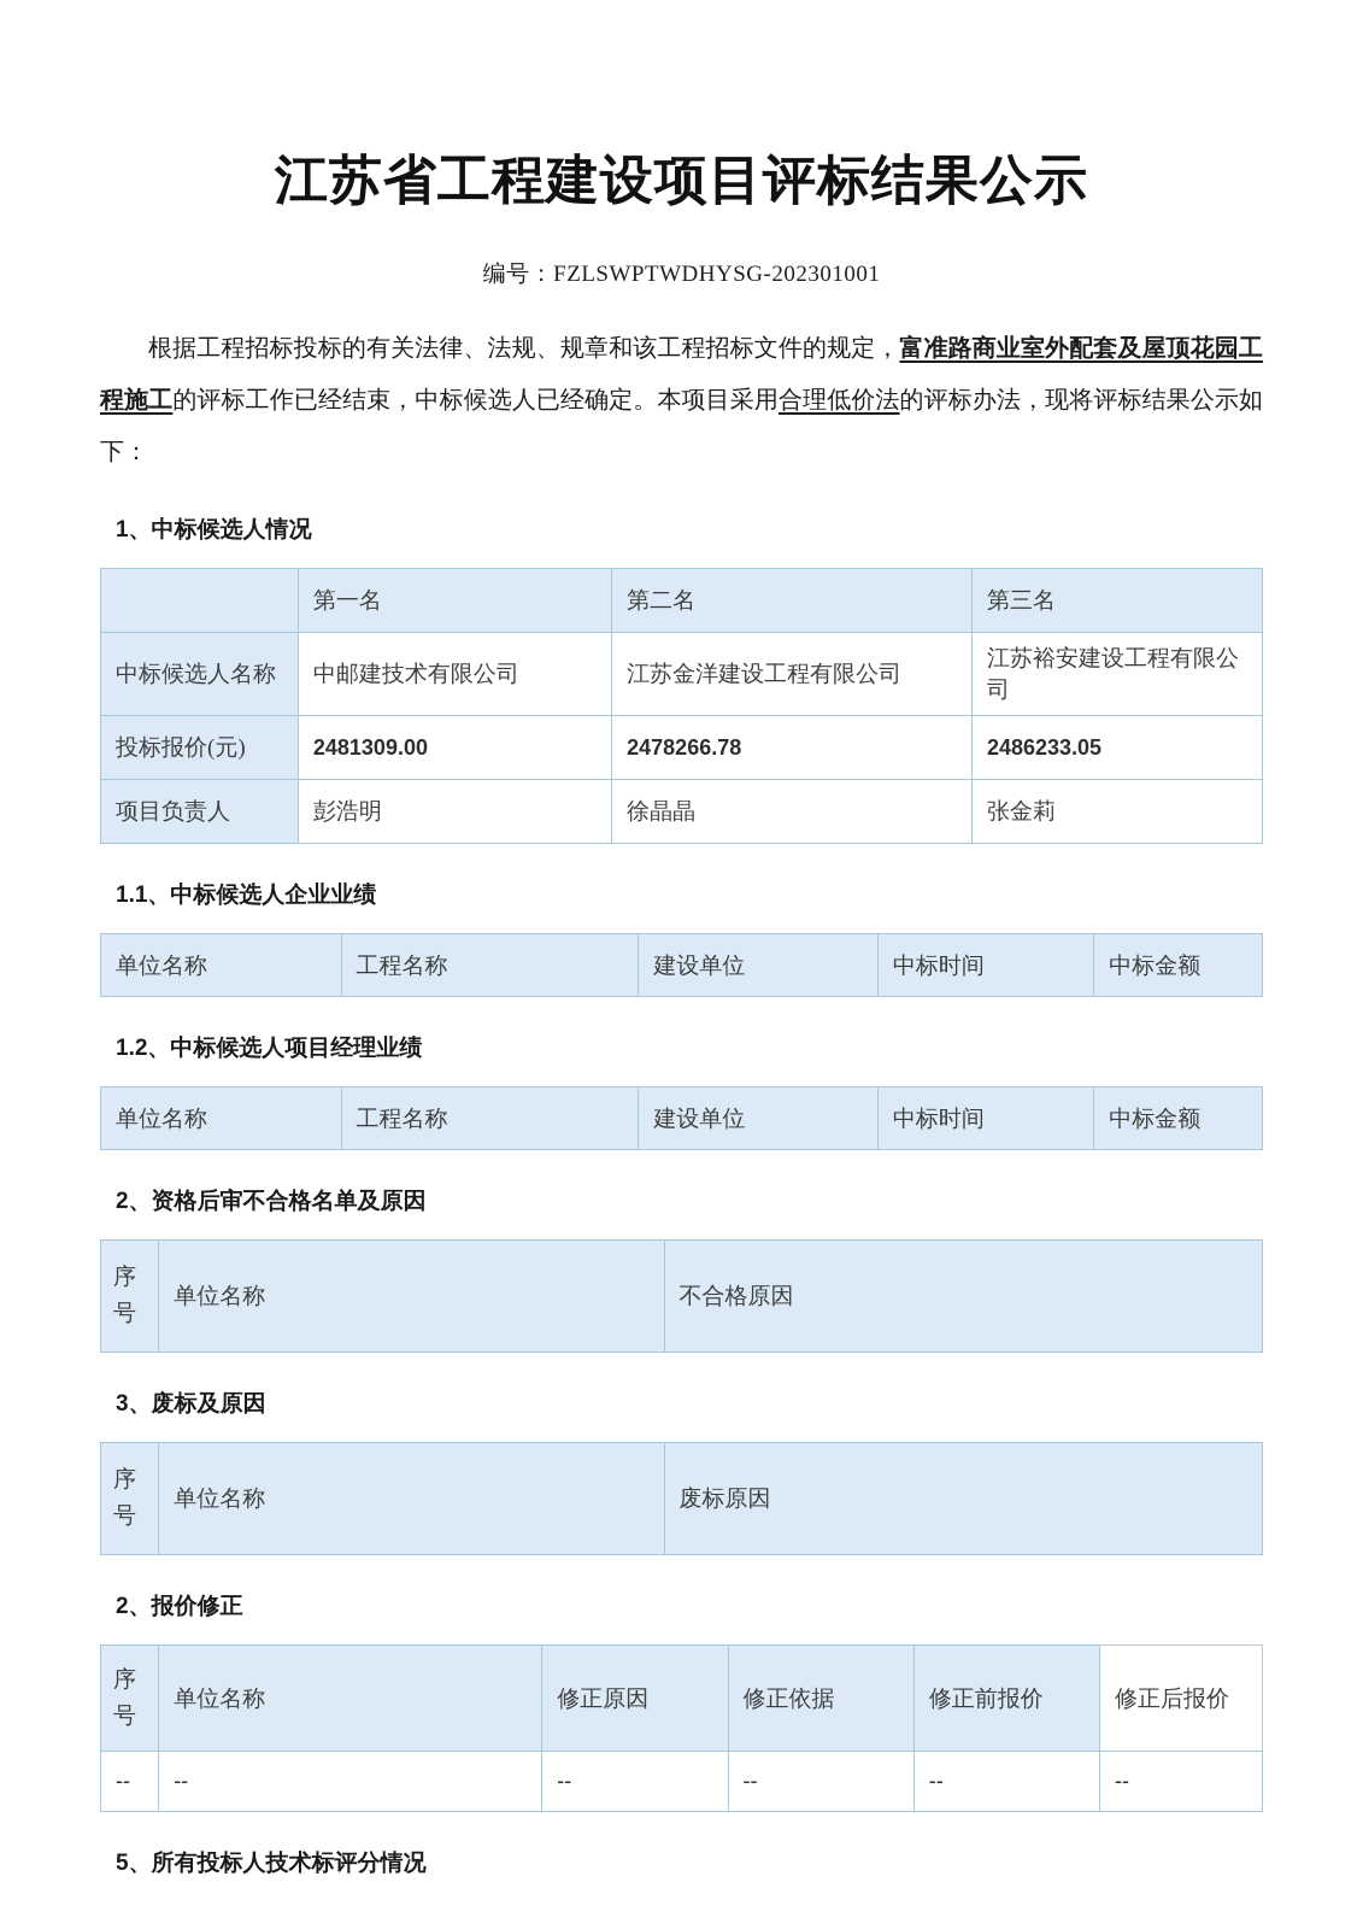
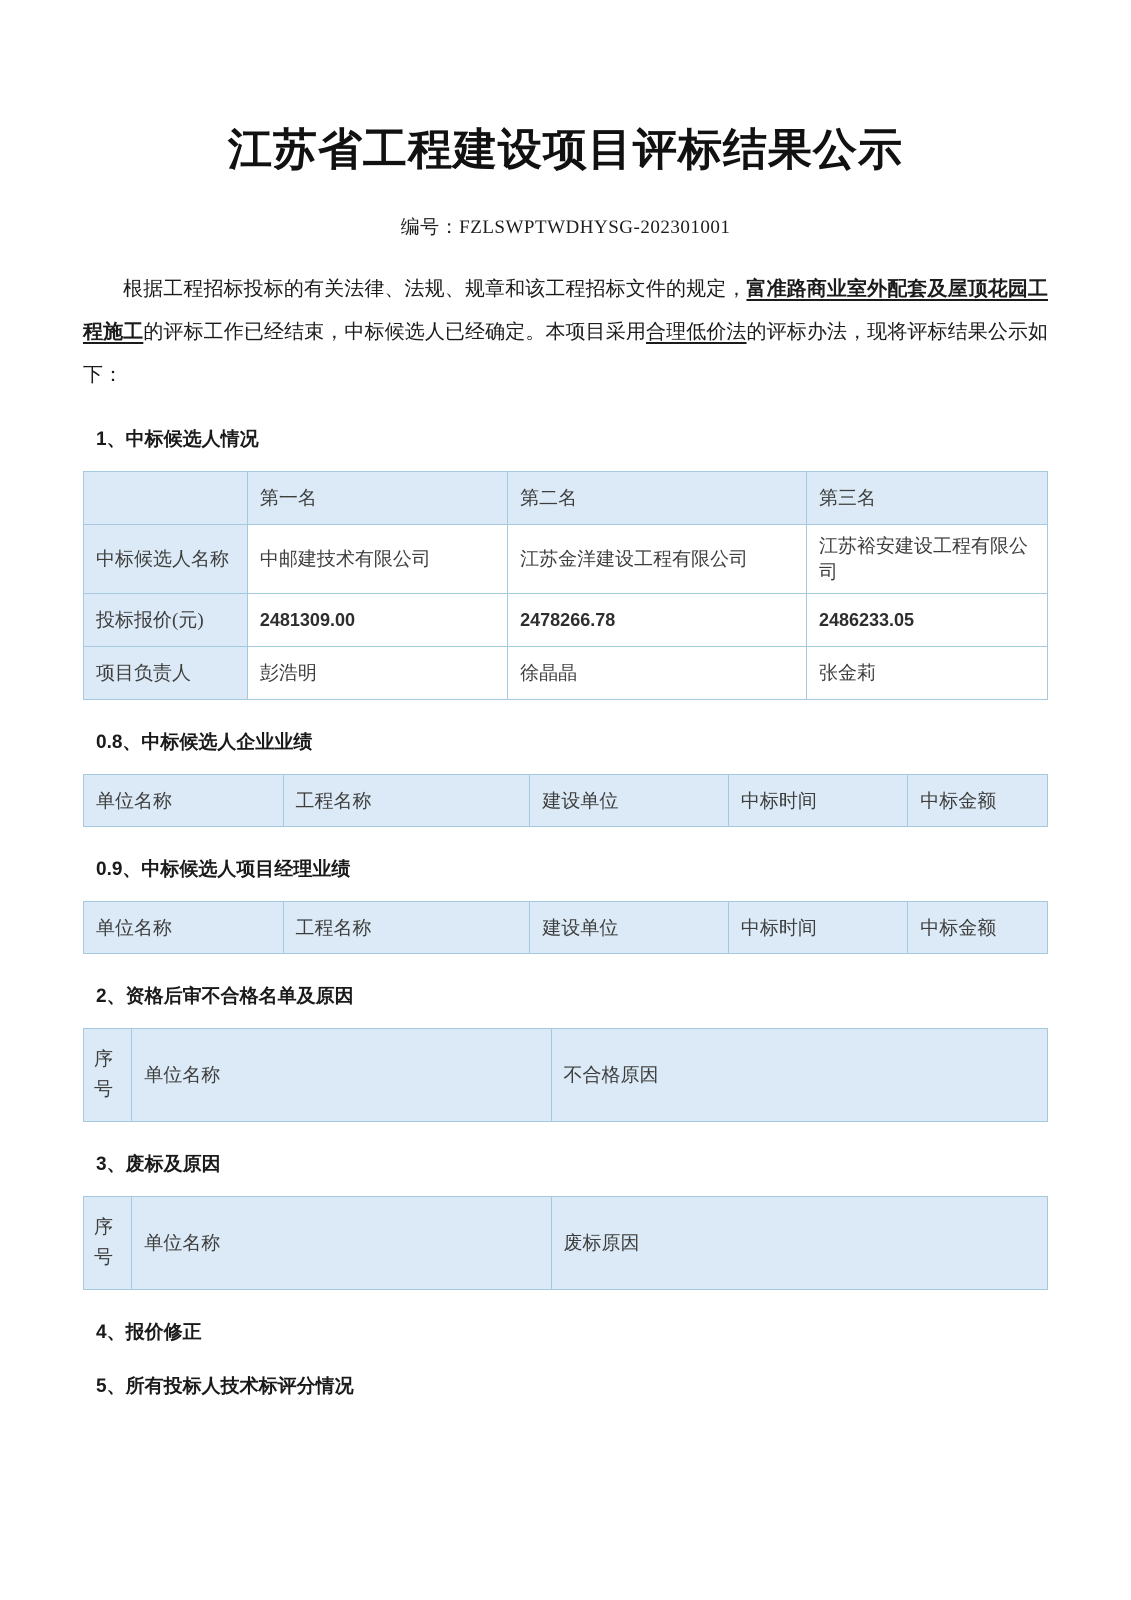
  江苏省工程建设项目评标结果公示
  编号：FZLSWPTWDHYSG-202301001
  根据工程招标投标的有关法律、法规、规章和该工程招标文件的规定，富准路商业室外配套及屋顶花园工程施工的评标工作已经结束，中标候选人已经确定。本项目采用合理低价法的评标办法，现将评标结果公示如下：
  1、中标候选人情况
  	第一名	第二名	第三名
  中标候选人名称	中邮建技术有限公司	江苏金洋建设工程有限公司	江苏裕安建设工程有限公司
  投标报价(元)	2481309.00	2478266.78	2486233.05
  项目负责人	彭浩明	徐晶晶	张金莉
- 1.1、中标候选人企业业绩
+ 0.8、中标候选人企业业绩
  单位名称	工程名称	建设单位	中标时间	中标金额
- 1.2、中标候选人项目经理业绩
+ 0.9、中标候选人项目经理业绩
  单位名称	工程名称	建设单位	中标时间	中标金额
  2、资格后审不合格名单及原因
  序号	单位名称	不合格原因
  3、废标及原因
  序号	单位名称	废标原因
- 2、报价修正
+ 4、报价修正
- 序号	单位名称	修正原因	修正依据	修正前报价	修正后报价
- --	--	--	--	--	--
  5、所有投标人技术标评分情况
